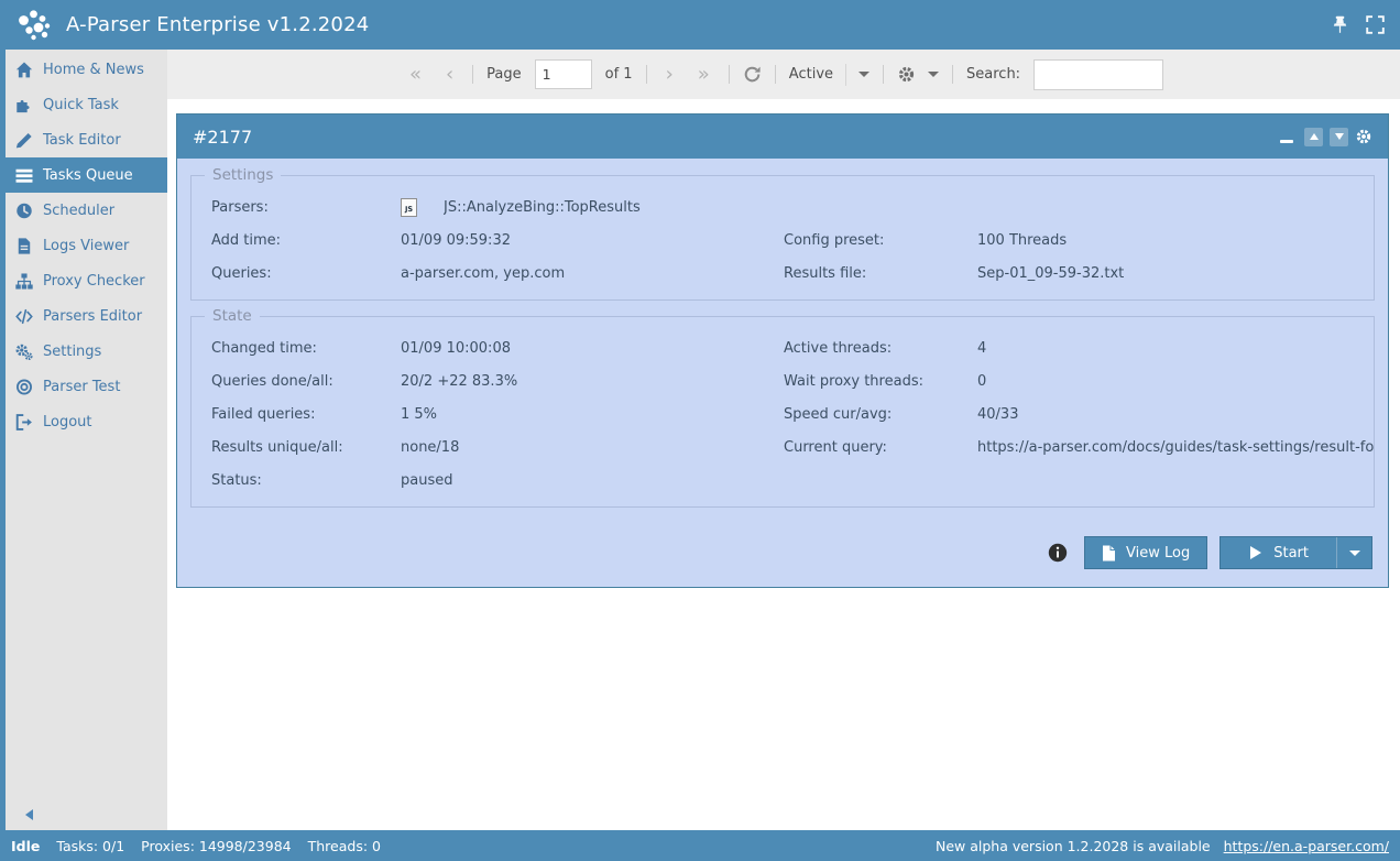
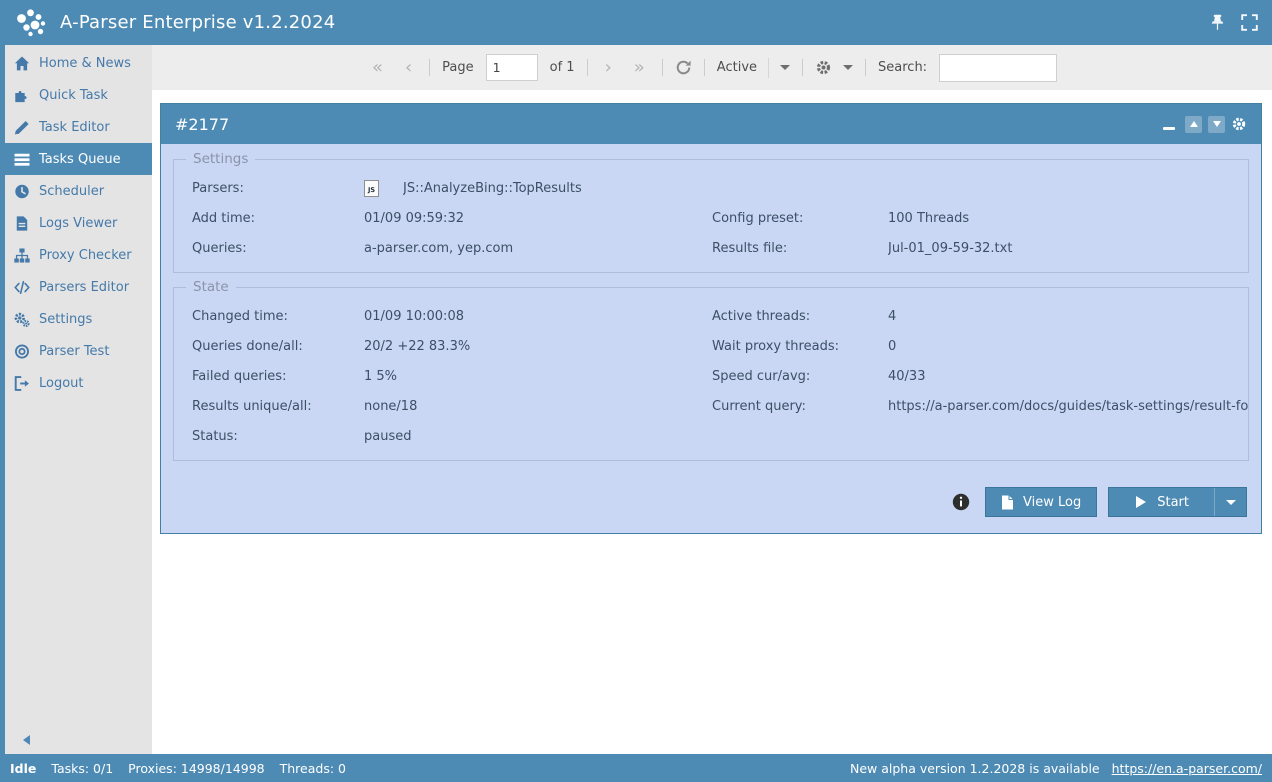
  A-Parser Enterprise v1.2.2024
  Home & News
  Quick Task
  Task Editor
  Tasks Queue
  Scheduler
  Logs Viewer
  Proxy Checker
  Parsers Editor
  Settings
  Parser Test
  Logout
  «
  ‹
  Page
  1
  of 1
  ›
  »
  Active
  Search:
  #2177
  Settings
  Parsers:
  JS
  JS::AnalyzeBing::TopResults
  Add time:
  01/09 09:59:32
  Config preset:
  100 Threads
  Queries:
  a-parser.com, yep.com
  Results file:
- Sep-01_09-59-32.txt
+ Jul-01_09-59-32.txt
  State
  Changed time:
  01/09 10:00:08
  Active threads:
  4
  Queries done/all:
  20/2 +22 83.3%
  Wait proxy threads:
  0
  Failed queries:
  1 5%
  Speed cur/avg:
  40/33
  Results unique/all:
  none/18
  Current query:
  https://a-parser.com/docs/guides/task-settings/result-fo
  Status:
  paused
  View Log
  Start
  Idle
  Tasks: 0/1
- Proxies: 14998/23984
+ Proxies: 14998/14998
  Threads: 0
  New alpha version 1.2.2028 is available
  https://en.a-parser.com/
